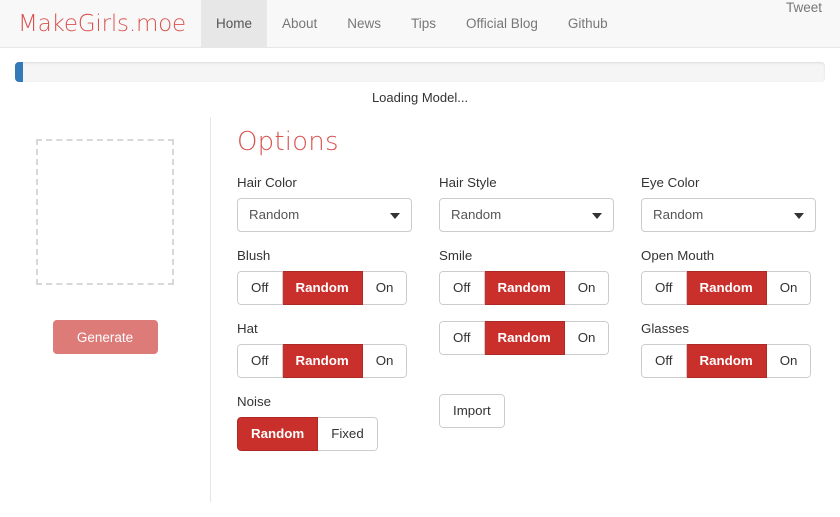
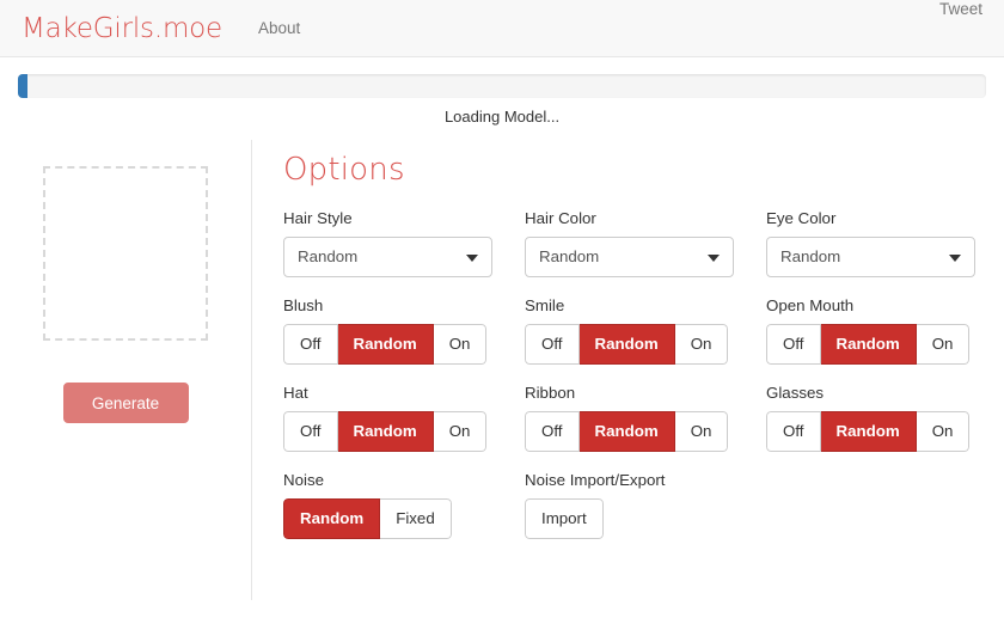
  MakeGirls.moe
- Home
  About
- News
- Tips
- Official Blog
- Github
  Tweet
  Loading Model...
  Generate
  Options
- Hair Color
+ Hair Style
  Random
- Hair Style
+ Hair Color
  Random
  Eye Color
  Random
  Blush
  Off
  Random
  On
  Smile
  Off
  Random
  On
  Open Mouth
  Off
  Random
  On
  Hat
  Off
  Random
  On
+ Ribbon
  Off
  Random
  On
  Glasses
  Off
  Random
  On
  Noise
  Random
  Fixed
+ Noise Import/Export
  Import
